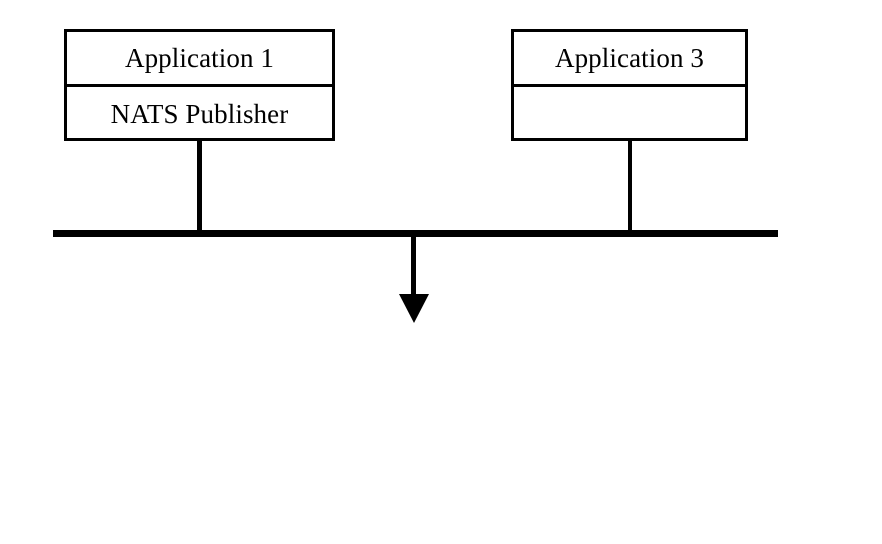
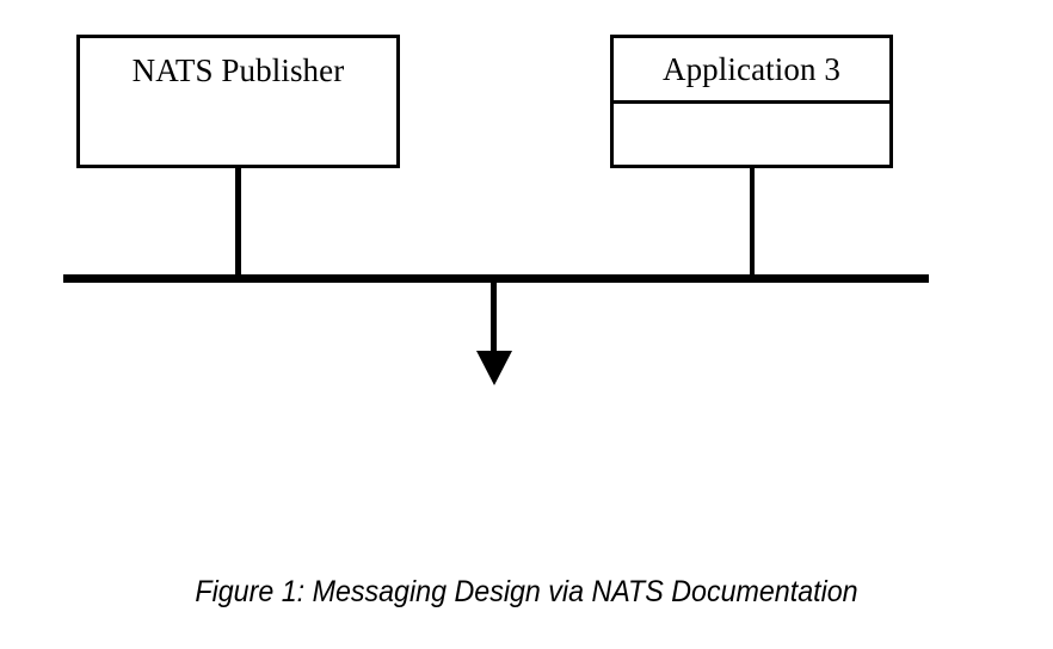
- Application 1
  NATS Publisher
  Application 3
+ Figure 1: Messaging Design via NATS Documentation
